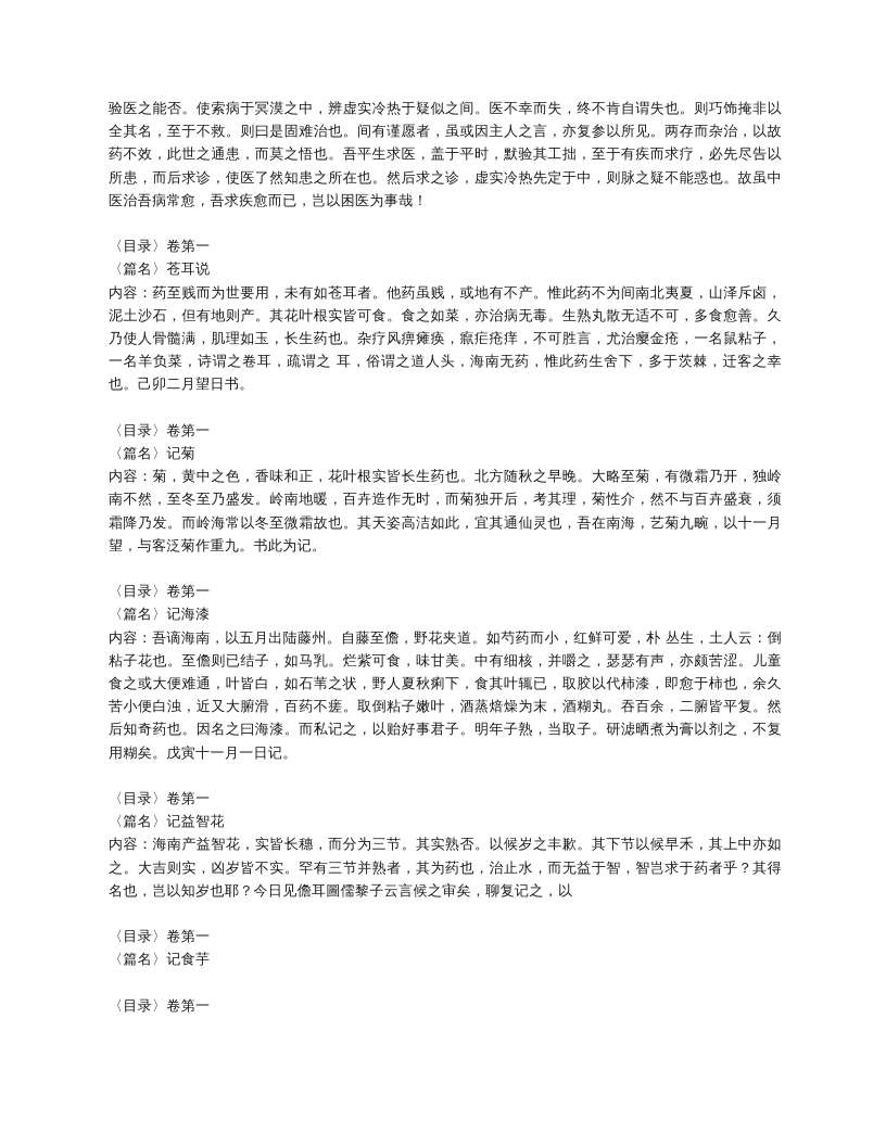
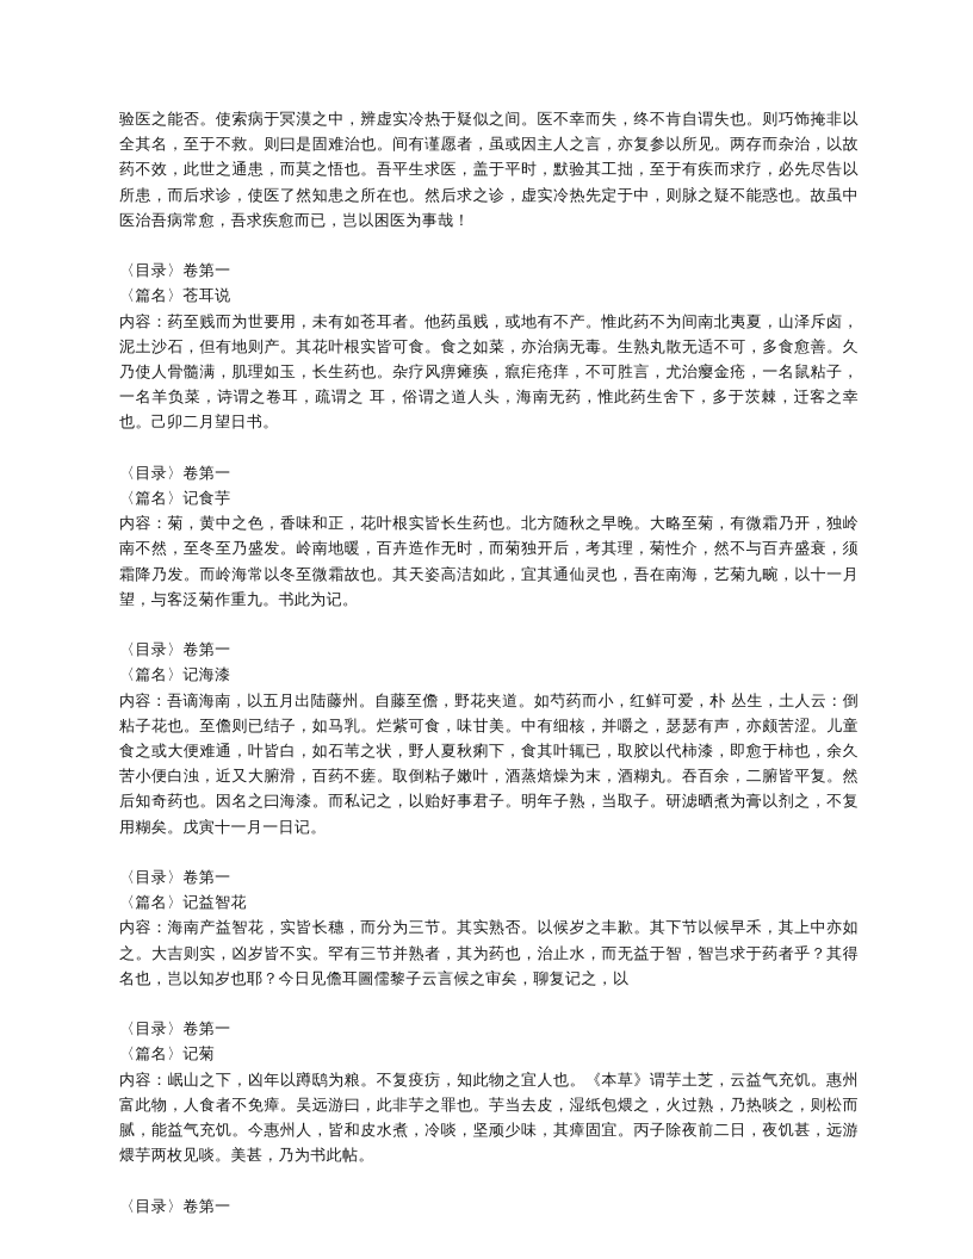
  验医之能否。使索病于冥漠之中，辨虚实冷热于疑似之间。医不幸而失，终不肯自谓失也。则巧饰掩非以全其名，至于不救。则曰是固难治也。间有谨愿者，虽或因主人之言，亦复参以所见。两存而杂治，以故药不效，此世之通患，而莫之悟也。吾平生求医，盖于平时，默验其工拙，至于有疾而求疗，必先尽告以所患，而后求诊，使医了然知患之所在也。然后求之诊，虚实冷热先定于中，则脉之疑不能惑也。故虽中医治吾病常愈，吾求疾愈而已，岂以困医为事哉！
  〈目录〉卷第一
  〈篇名〉苍耳说
  内容：药至贱而为世要用，未有如苍耳者。他药虽贱，或地有不产。惟此药不为间南北夷夏，山泽斥卤，泥土沙石，但有地则产。其花叶根实皆可食。食之如菜，亦治病无毒。生熟丸散无适不可，多食愈善。久乃使人骨髓满，肌理如玉，长生药也。杂疗风痹瘫痪，癙疟疮痒，不可胜言，尤治瘿金疮，一名鼠粘子，一名羊负菜，诗谓之卷耳，疏谓之 耳，俗谓之道人头，海南无药，惟此药生舍下，多于茨棘，迁客之幸也。己卯二月望日书。
  〈目录〉卷第一
- 〈篇名〉记菊
+ 〈篇名〉记食芋
  内容：菊，黄中之色，香味和正，花叶根实皆长生药也。北方随秋之早晚。大略至菊，有微霜乃开，独岭南不然，至冬至乃盛发。岭南地暖，百卉造作无时，而菊独开后，考其理，菊性介，然不与百卉盛衰，须霜降乃发。而岭海常以冬至微霜故也。其天姿高洁如此，宜其通仙灵也，吾在南海，艺菊九畹，以十一月望，与客泛菊作重九。书此为记。
  〈目录〉卷第一
  〈篇名〉记海漆
  内容：吾谪海南，以五月出陆藤州。自藤至儋，野花夹道。如芍药而小，红鲜可爱，朴 丛生，土人云：倒粘子花也。至儋则已结子，如马乳。烂紫可食，味甘美。中有细核，并嚼之，瑟瑟有声，亦颇苦涩。儿童食之或大便难通，叶皆白，如石苇之状，野人夏秋痢下，食其叶辄已，取胶以代柿漆，即愈于柿也，余久苦小便白浊，近又大腑滑，百药不瘥。取倒粘子嫩叶，酒蒸焙燥为末，酒糊丸。吞百余，二腑皆平复。然后知奇药也。因名之曰海漆。而私记之，以贻好事君子。明年子熟，当取子。研滤晒煮为膏以剂之，不复用糊矣。戊寅十一月一日记。
  〈目录〉卷第一
  〈篇名〉记益智花
  内容：海南产益智花，实皆长穗，而分为三节。其实熟否。以候岁之丰歉。其下节以候早禾，其上中亦如之。大吉则实，凶岁皆不实。罕有三节并熟者，其为药也，治止水，而无益于智，智岂求于药者乎？其得名也，岂以知岁也耶？今日见儋耳圖儒黎子云言候之审矣，聊复记之，以
  〈目录〉卷第一
- 〈篇名〉记食芋
+ 〈篇名〉记菊
+ 内容：岷山之下，凶年以蹲鸱为粮。不复疫疠，知此物之宜人也。《本草》谓芋土芝，云益气充饥。惠州富此物，人食者不免瘴。吴远游曰，此非芋之罪也。芋当去皮，湿纸包煨之，火过熟，乃热啖之，则松而腻，能益气充饥。今惠州人，皆和皮水煮，冷啖，坚顽少味，其瘴固宜。丙子除夜前二日，夜饥甚，远游煨芋两枚见啖。美甚，乃为书此帖。
  〈目录〉卷第一
